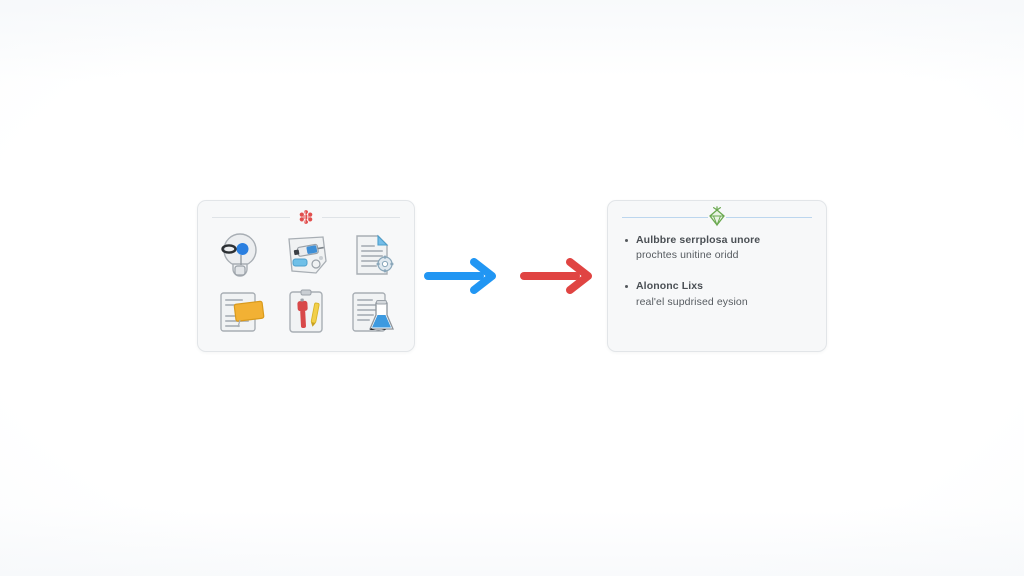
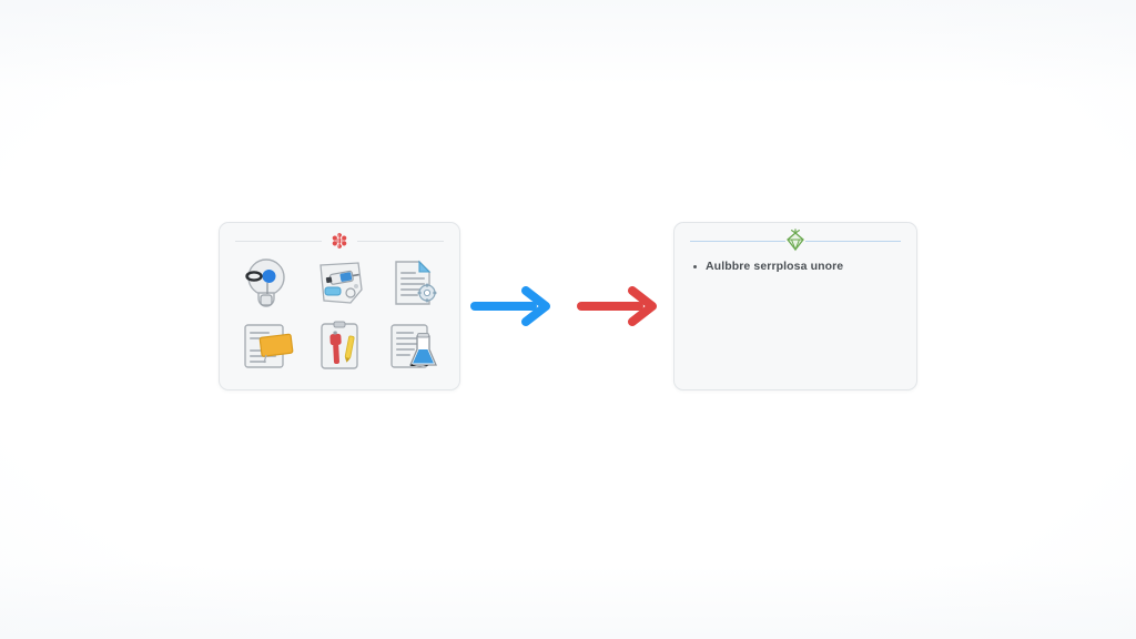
  Aulbbre serrplosa unore
- prochtes unitine oridd
- Alononc Lixs
- real'el supdrised eysion
